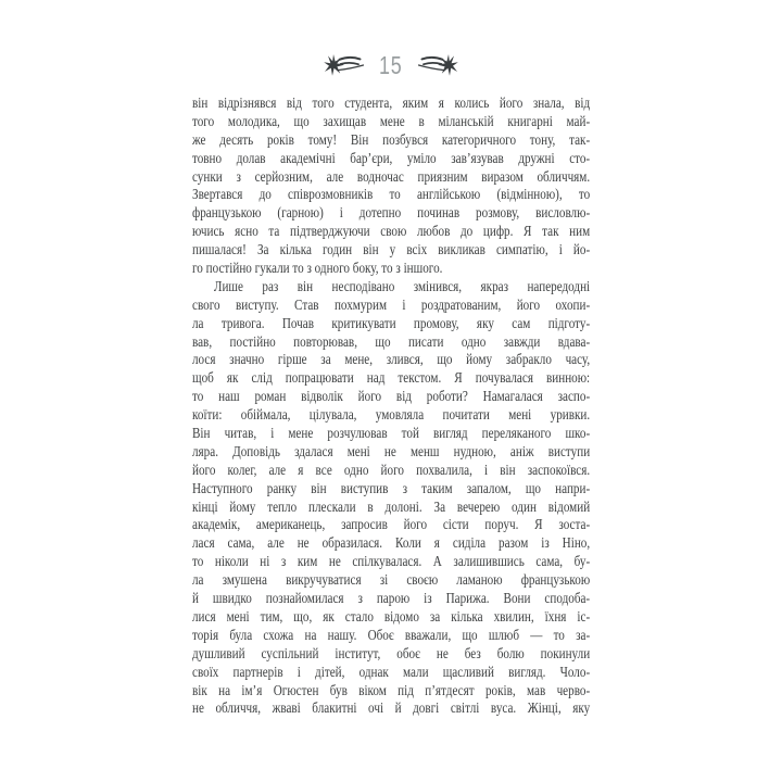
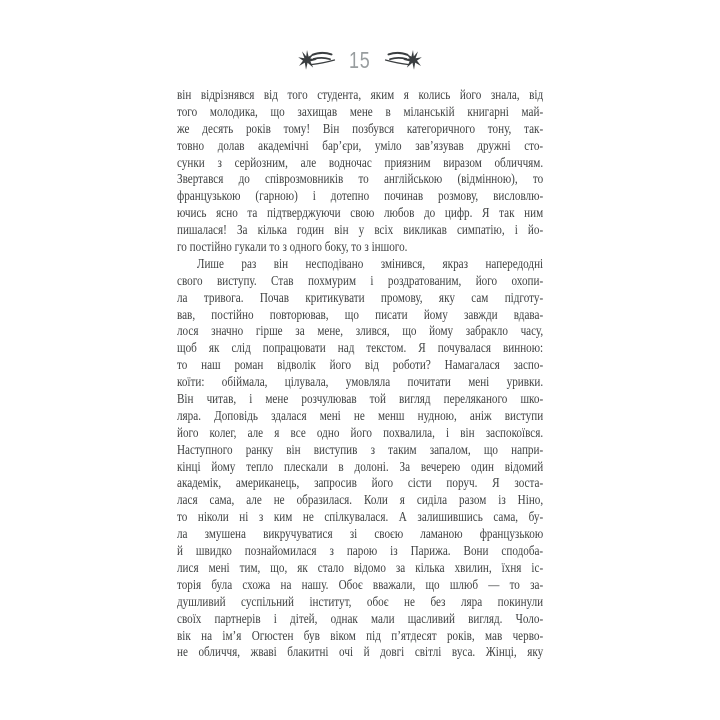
  15
  він відрізнявся від того студента, яким я колись його знала, від
  того молодика, що захищав мене в міланській книгарні май-
  же десять років тому! Він позбувся категоричного тону, так-
  товно долав академічні бар’єри, уміло зав’язував дружні сто-
  сунки з серйозним, але водночас приязним виразом обличчям.
  Звертався до співрозмовників то англійською (відмінною), то
  французькою (гарною) і дотепно починав розмову, висловлю-
  ючись ясно та підтверджуючи свою любов до цифр. Я так ним
  пишалася! За кілька годин він у всіх викликав симпатію, і йо-
  го постійно гукали то з одного боку, то з іншого.
  Лише раз він несподівано змінився, якраз напередодні
  свого виступу. Став похмурим і роздратованим, його охопи-
  ла тривога. Почав критикувати промову, яку сам підготу-
- вав, постійно повторював, що писати одно завжди вдава-
+ вав, постійно повторював, що писати йому завжди вдава-
  лося значно гірше за мене, злився, що йому забракло часу,
  щоб як слід попрацювати над текстом. Я почувалася винною:
  то наш роман відволік його від роботи? Намагалася заспо-
  коїти: обіймала, цілувала, умовляла почитати мені уривки.
  Він читав, і мене розчулював той вигляд переляканого шко-
  ляра. Доповідь здалася мені не менш нудною, аніж виступи
  його колег, але я все одно його похвалила, і він заспокоївся.
  Наступного ранку він виступив з таким запалом, що напри-
  кінці йому тепло плескали в долоні. За вечерею один відомий
  академік, американець, запросив його сісти поруч. Я зоста-
  лася сама, але не образилася. Коли я сиділа разом із Ніно,
  то ніколи ні з ким не спілкувалася. А залишившись сама, бу-
  ла змушена викручуватися зі своєю ламаною французькою
  й швидко познайомилася з парою із Парижа. Вони сподоба-
  лися мені тим, що, як стало відомо за кілька хвилин, їхня іс-
  торія була схожа на нашу. Обоє вважали, що шлюб — то за-
- душливий суспільний інститут, обоє не без болю покинули
+ душливий суспільний інститут, обоє не без ляра покинули
  своїх партнерів і дітей, однак мали щасливий вигляд. Чоло-
  вік на ім’я Огюстен був віком під п’ятдесят років, мав черво-
  не обличчя, жваві блакитні очі й довгі світлі вуса. Жінці, яку
